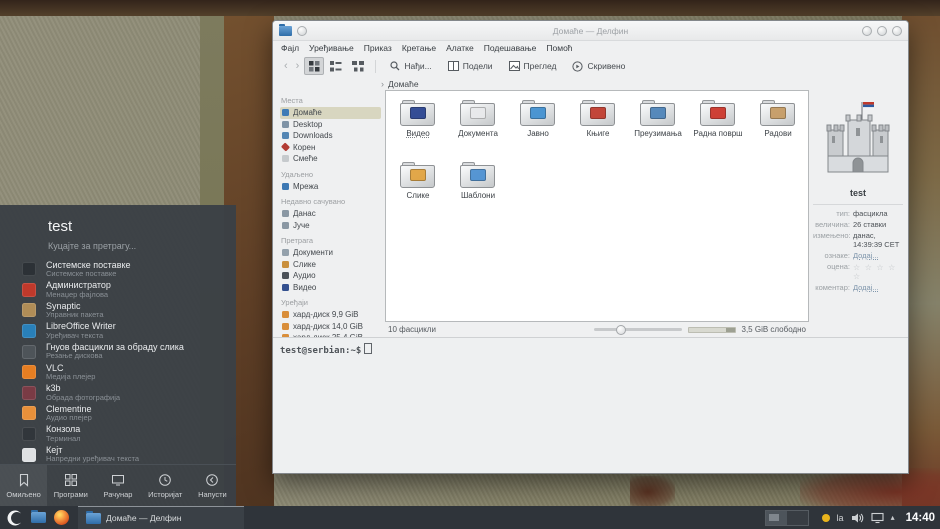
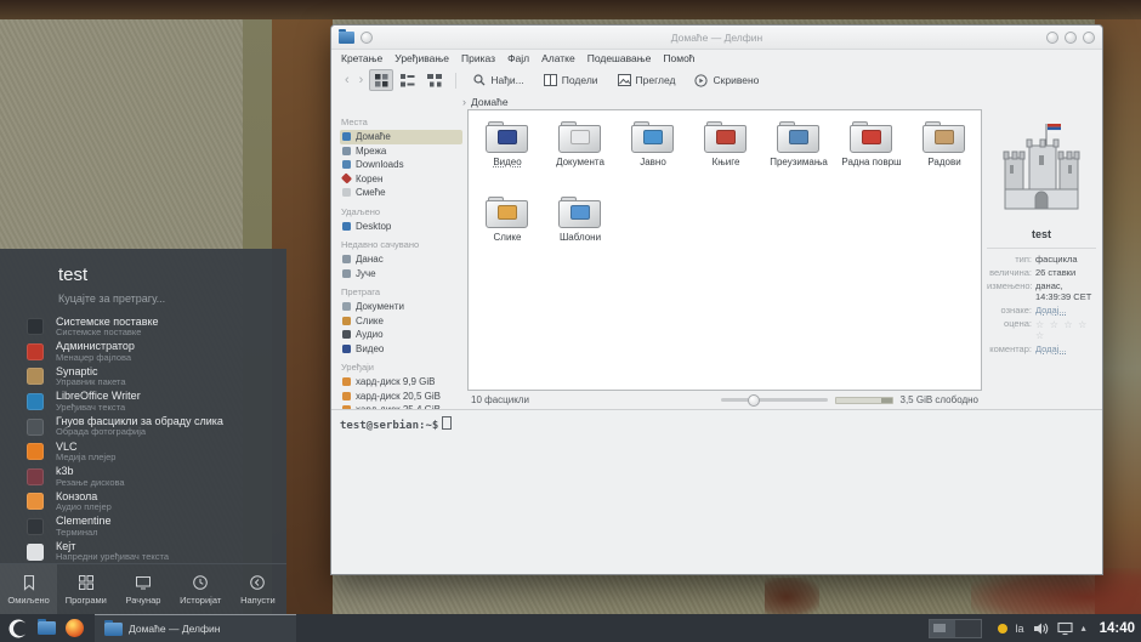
  Домаће — Делфин
- Фајл
+ Кретање
  Уређивање
  Приказ
- Кретање
+ Фајл
  Алатке
  Подешавање
  Помоћ
  ‹
  ›
  Нађи...
  Подели
  Преглед
  Скривено
  ›
  Домаће
  Места
  Домаће
- Desktop
+ Мрежа
  Downloads
  Корен
  Смеће
  Удаљено
- Мрежа
+ Desktop
  Недавно сачувано
  Данас
  Јуче
  Претрага
  Документи
  Слике
  Аудио
  Видео
  Уређаји
  хард-диск 9,9 GiB
- хард-диск 14,0 GiB
+ хард-диск 20,5 GiB
  Видео
  Документа
  Јавно
  Књиге
  Преузимања
  Радна површ
  Радови
  Слике
  Шаблони
  10 фасцикли
  3,5 GiB слободно
  test
  тип:
  фасцикла
  величина:
  26 ставки
  измењено:
  данас, 14:39:39 CET
  ознаке:
  Додај...
  оцена:
  коментар:
  Додај...
  test@serbian:~$
  test
  Куцајте за претрагу...
  Системске поставке
  Системске поставке
  Администратор
  Менаџер фајлова
  Synaptic
  Управник пакета
  LibreOffice Writer
  Уређивач текста
  Гнуов фасцикли за обраду слика
- Резање дискова
+ Обрада фотографија
  VLC
  Медија плејер
  k3b
- Обрада фотографија
+ Резање дискова
- Clementine
+ Конзола
  Аудио плејер
- Конзола
+ Clementine
  Терминал
  Кејт
  Напредни уређивач текста
  Омиљено
  Програми
  Рачунар
  Историјат
  Напусти
  Домаће — Делфин
  la
  ▴
  14:40
